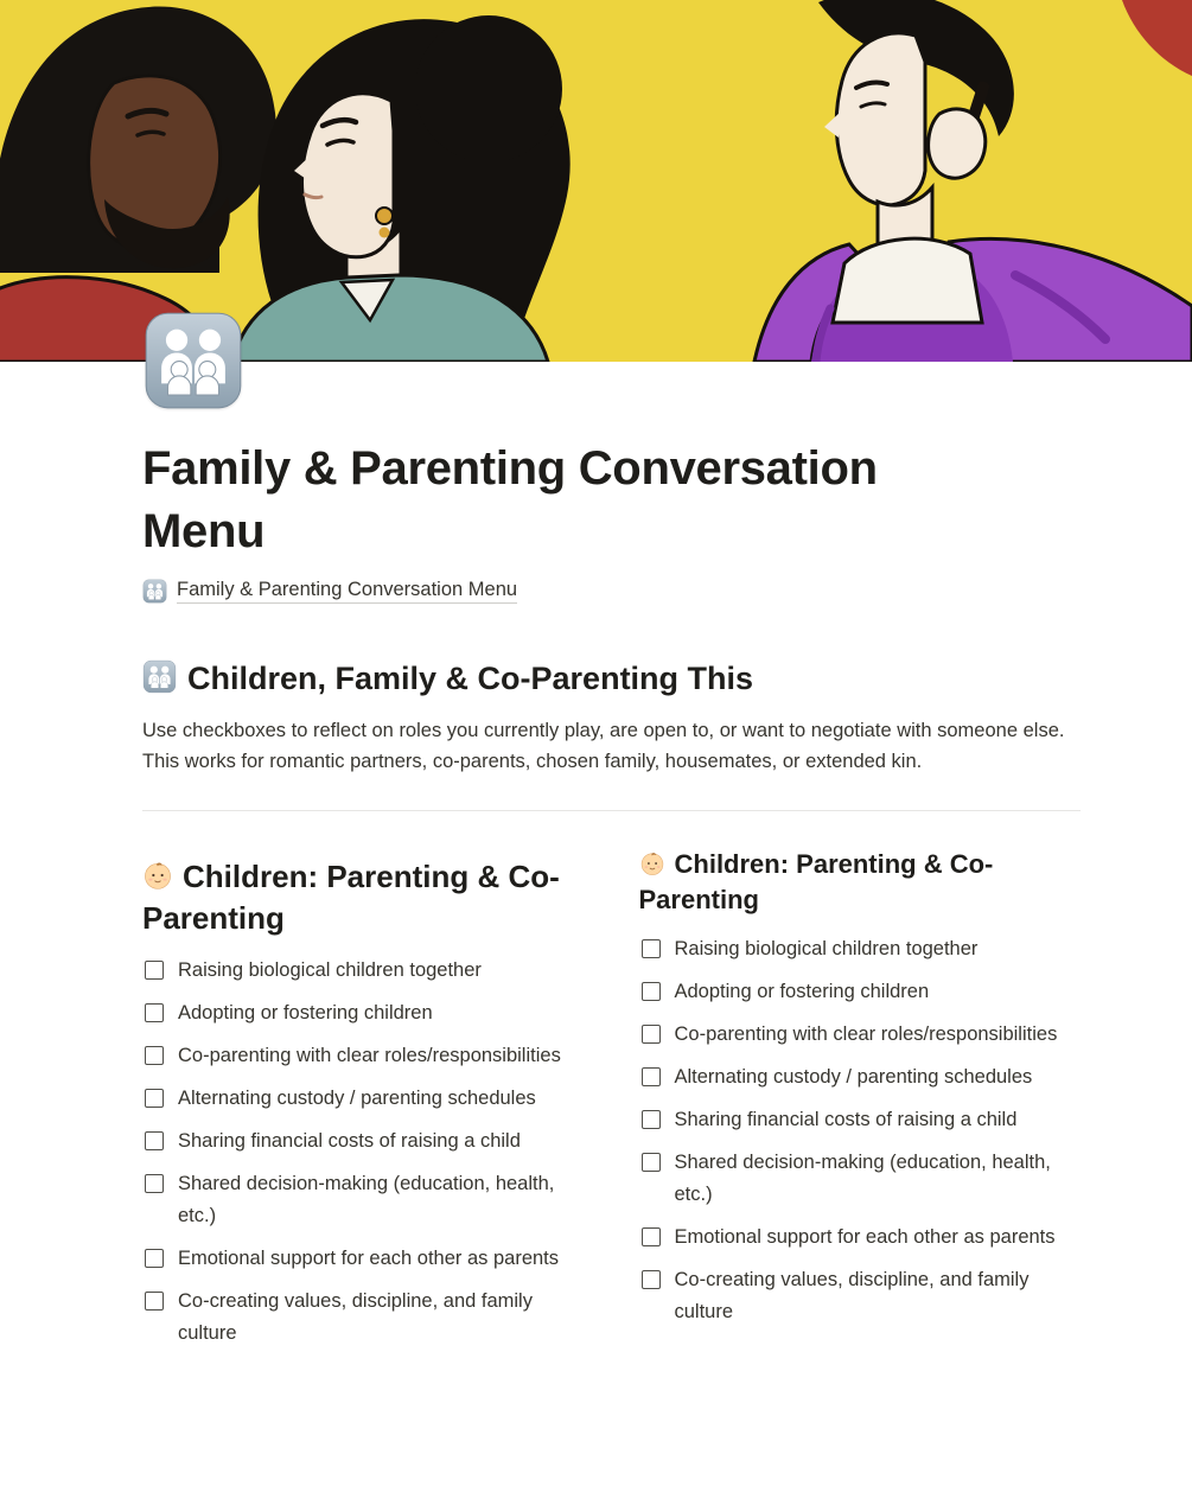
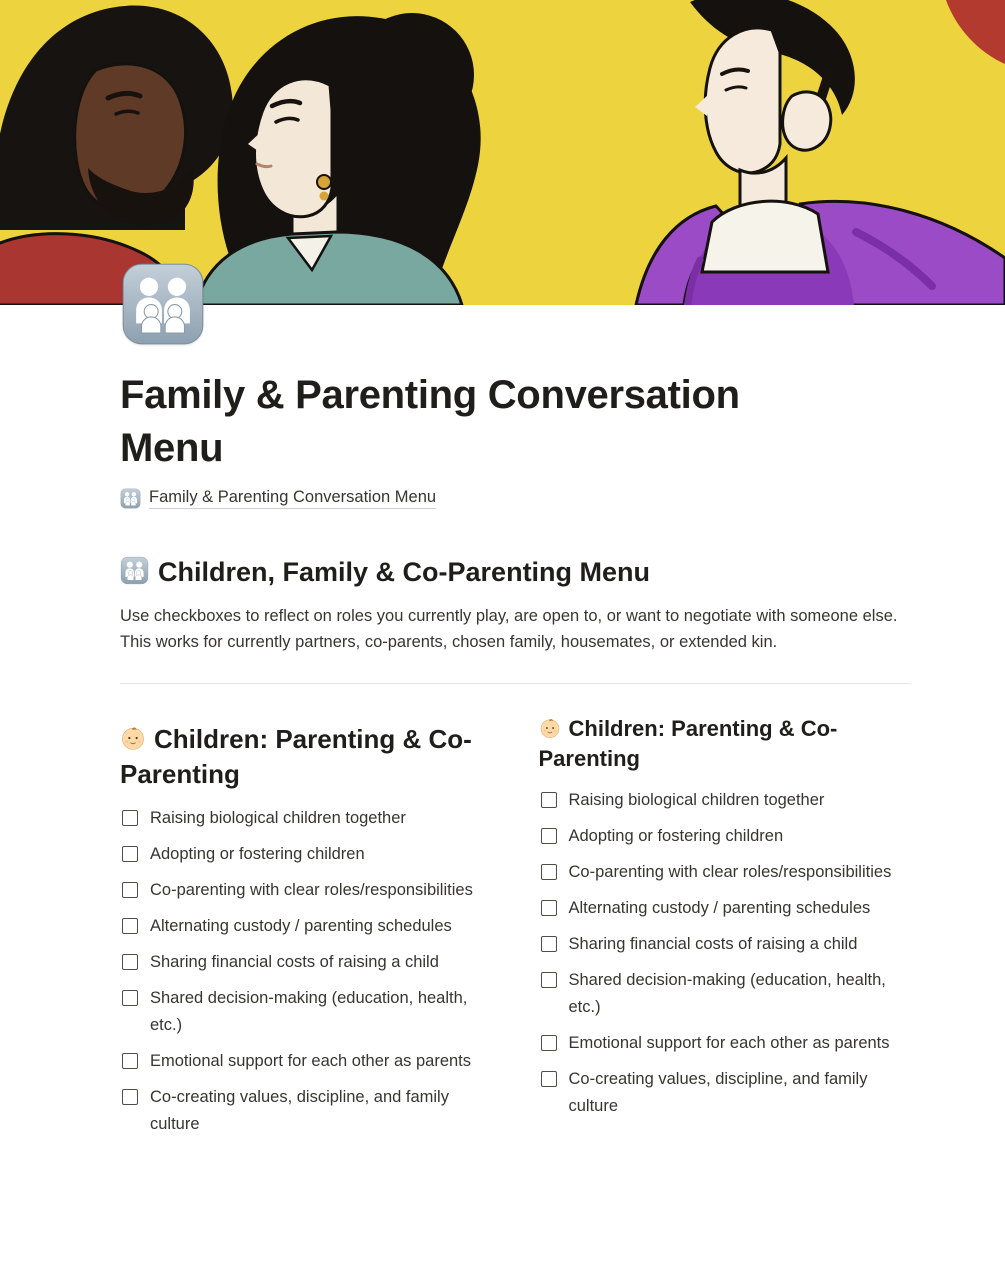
  Family & Parenting Conversation Menu
  Family & Parenting Conversation Menu
- Children, Family & Co-Parenting This
+ Children, Family & Co-Parenting Menu
- Use checkboxes to reflect on roles you currently play, are open to, or want to negotiate with someone else. This works for romantic partners, co-parents, chosen family, housemates, or extended kin.
+ Use checkboxes to reflect on roles you currently play, are open to, or want to negotiate with someone else. This works for currently partners, co-parents, chosen family, housemates, or extended kin.
  Children: Parenting & Co-Parenting
  Raising biological children together
  Adopting or fostering children
  Co-parenting with clear roles/responsibilities
  Alternating custody / parenting schedules
  Sharing financial costs of raising a child
  Shared decision-making (education, health, etc.)
  Emotional support for each other as parents
  Co-creating values, discipline, and family culture
  Children: Parenting & Co-Parenting
  Raising biological children together
  Adopting or fostering children
  Co-parenting with clear roles/responsibilities
  Alternating custody / parenting schedules
  Sharing financial costs of raising a child
  Shared decision-making (education, health, etc.)
  Emotional support for each other as parents
  Co-creating values, discipline, and family culture
